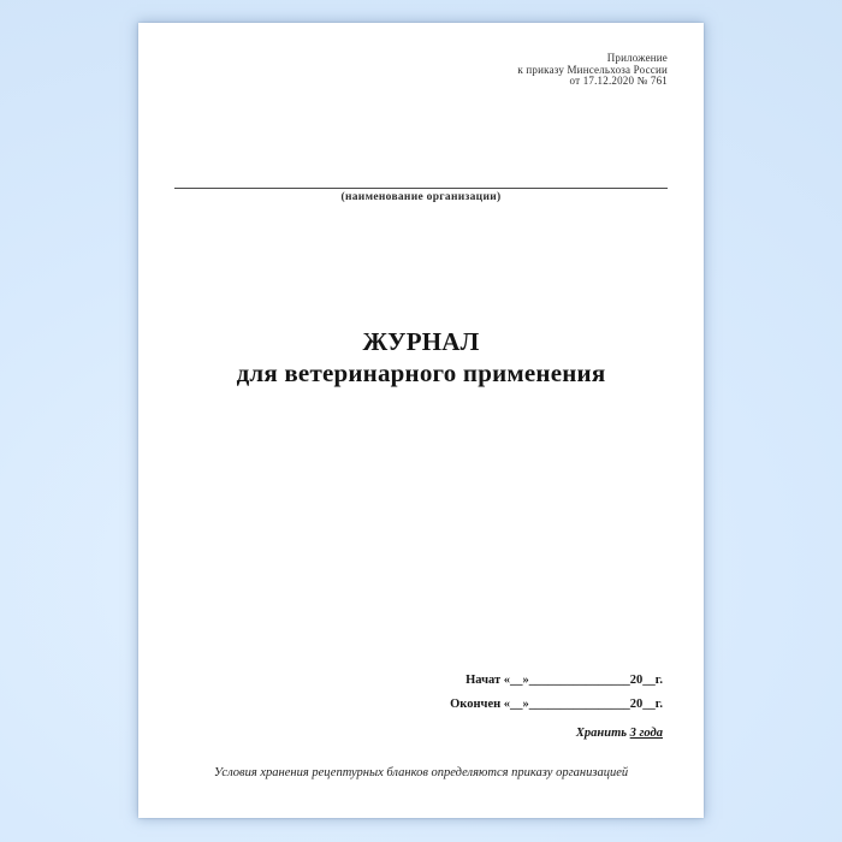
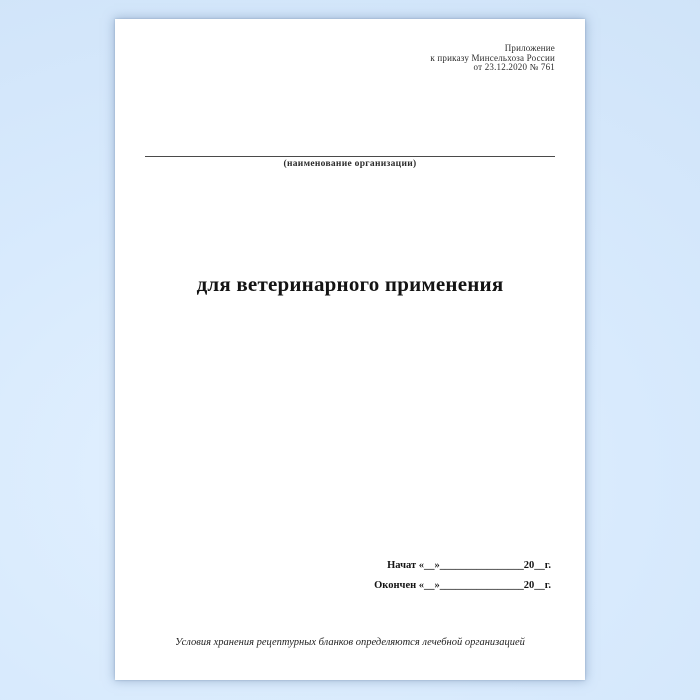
  Приложение
  к приказу Минсельхоза России
- от 17.12.2020 № 761
+ от 23.12.2020 № 761
  (наименование организации)
- ЖУРНАЛ
  для ветеринарного применения
  Начат «__»________________20__г.
  Окончен «__»________________20__г.
- Хранить 3 года
- Условия хранения рецептурных бланков определяются приказу организацией
+ Условия хранения рецептурных бланков определяются лечебной организацией
